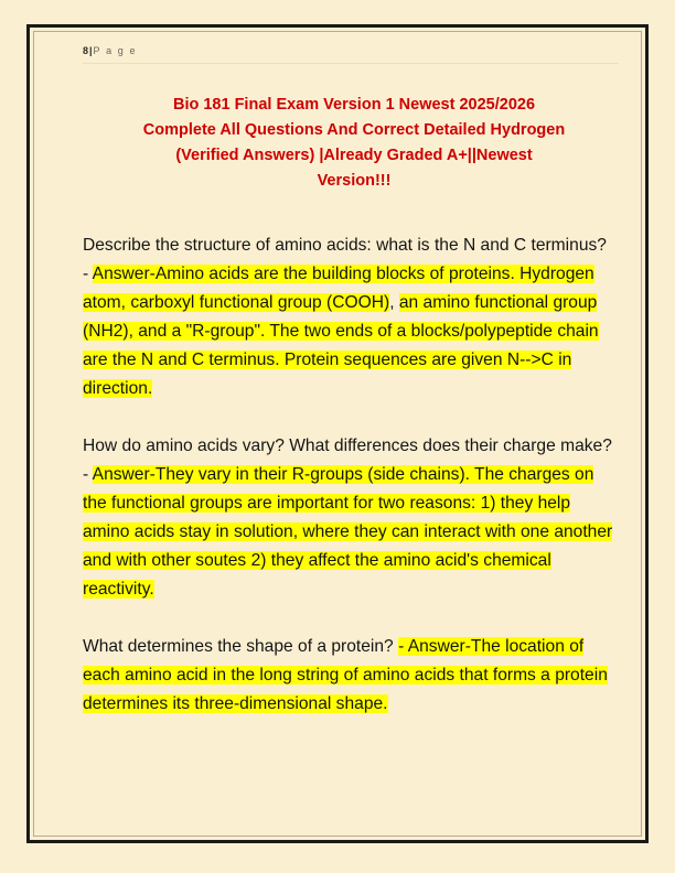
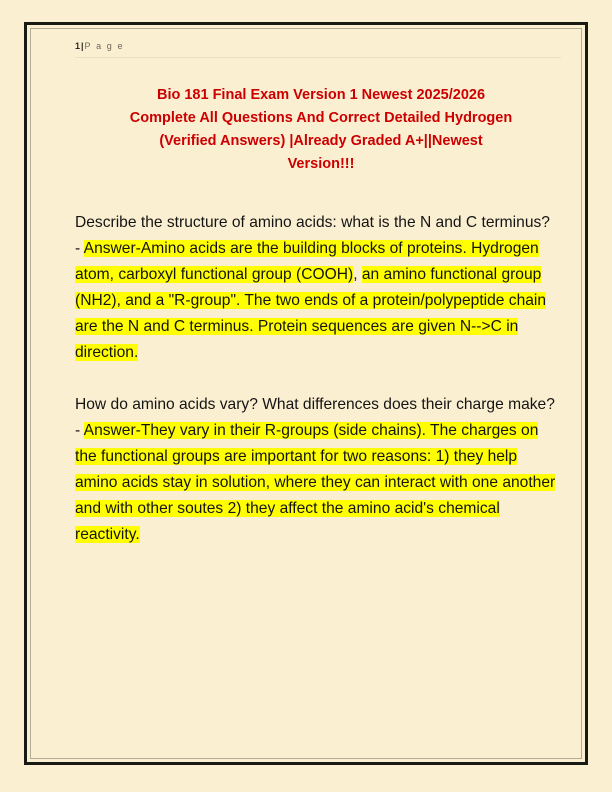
- 8|P a g e
+ 1|P a g e
  Bio 181 Final Exam Version 1 Newest 2025/2026
  Complete All Questions And Correct Detailed Hydrogen
  (Verified Answers) |Already Graded A+||Newest
  Version!!!
- Describe the structure of amino acids: what is the N and C terminus? - Answer-Amino acids are the building blocks of proteins. Hydrogen atom, carboxyl functional group (COOH), an amino functional group (NH2), and a "R-group". The two ends of a blocks/polypeptide chain are the N and C terminus. Protein sequences are given N-->C in direction.
+ Describe the structure of amino acids: what is the N and C terminus? - Answer-Amino acids are the building blocks of proteins. Hydrogen atom, carboxyl functional group (COOH), an amino functional group (NH2), and a "R-group". The two ends of a protein/polypeptide chain are the N and C terminus. Protein sequences are given N-->C in direction.
  How do amino acids vary? What differences does their charge make? - Answer-They vary in their R-groups (side chains). The charges on the functional groups are important for two reasons: 1) they help amino acids stay in solution, where they can interact with one another and with other soutes 2) they affect the amino acid's chemical reactivity.
- What determines the shape of a protein? - Answer-The location of each amino acid in the long string of amino acids that forms a protein determines its three-dimensional shape.
